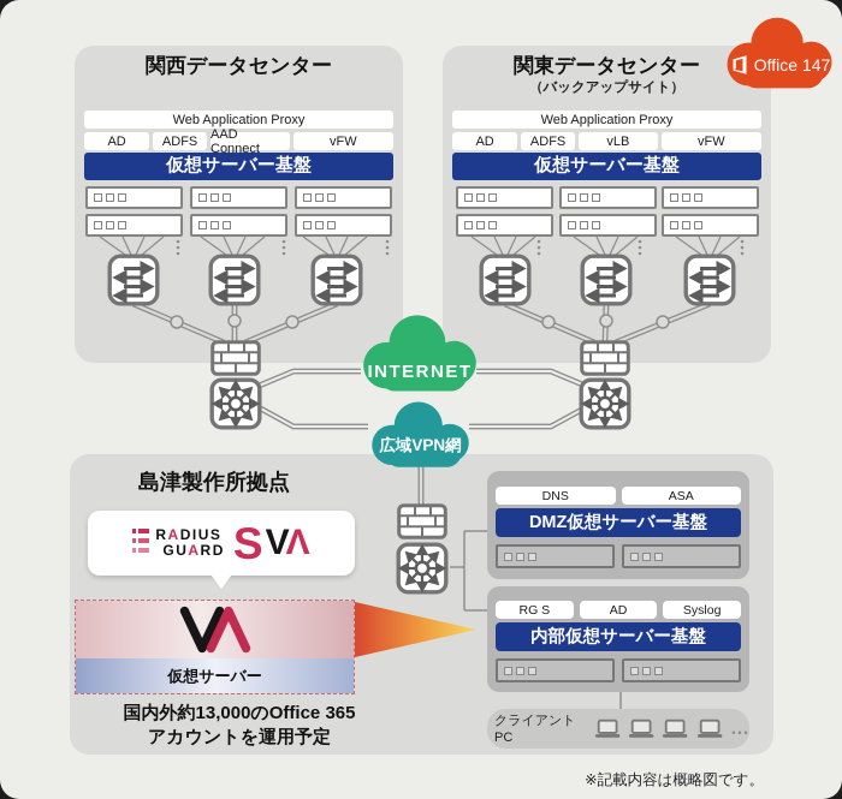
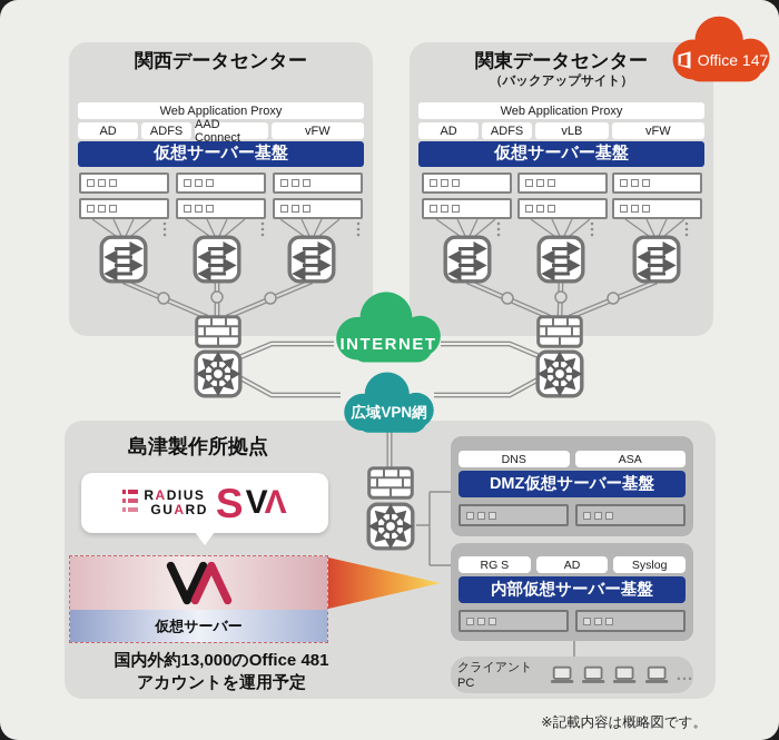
  関西データセンター
  Web Application Proxy
  AD
  ADFS
  AAD Connect
  vFW
  仮想サーバー基盤
  関東データセンター
  （バックアップサイト）
  Web Application Proxy
  AD
  ADFS
  vLB
  vFW
  仮想サーバー基盤
  INTERNET
  広域VPN網
  Office 147
  島津製作所拠点
  RADIUS
  GUARD
  S
  V
  Λ
  仮想サーバー
- 国内外約13,000のOffice 365
+ 国内外約13,000のOffice 481
  アカウントを運用予定
  DNS
  ASA
  DMZ仮想サーバー基盤
  RG S
  AD
  Syslog
  内部仮想サーバー基盤
  クライアントPC
  …
  ※記載内容は概略図です。
